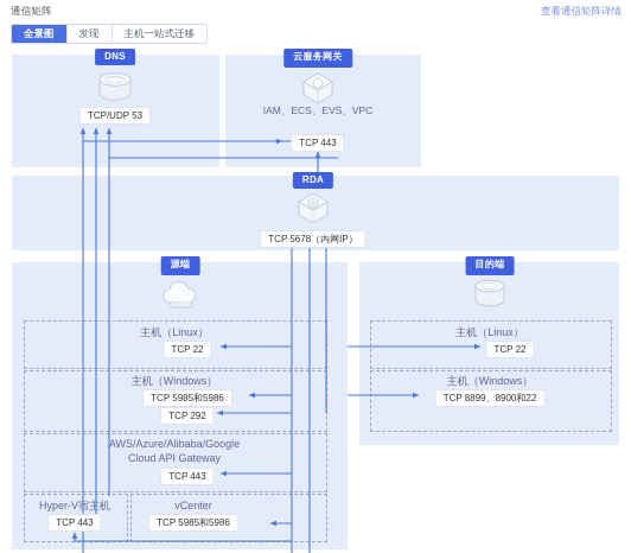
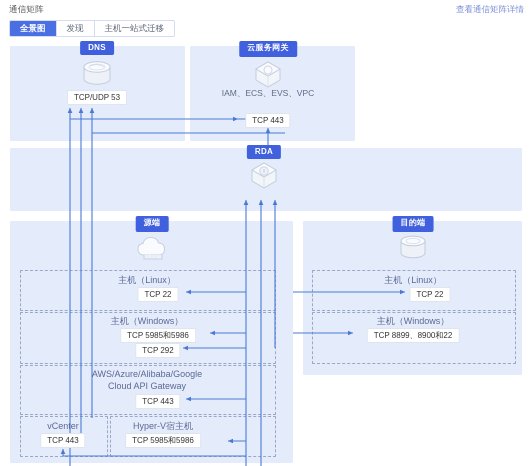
  通信矩阵
  查看通信矩阵详情
  全景图
  发现
  主机一站式迁移
  DNS
  TCP/UDP 53
  云服务网关
  IAM、ECS、EVS、VPC
  TCP 443
  RDA
- TCP 5678（内网IP）
  源端
  主机（Linux）
  TCP 22
  主机（Windows）
  TCP 5985和5986
  TCP 292
  AWS/Azure/Alibaba/Google
  Cloud API Gateway
  TCP 443
- Hyper-V宿主机
+ vCenter
  TCP 443
- vCenter
+ Hyper-V宿主机
  TCP 5985和5986
  目的端
  主机（Linux）
  TCP 22
  主机（Windows）
  TCP 8899、8900和22
